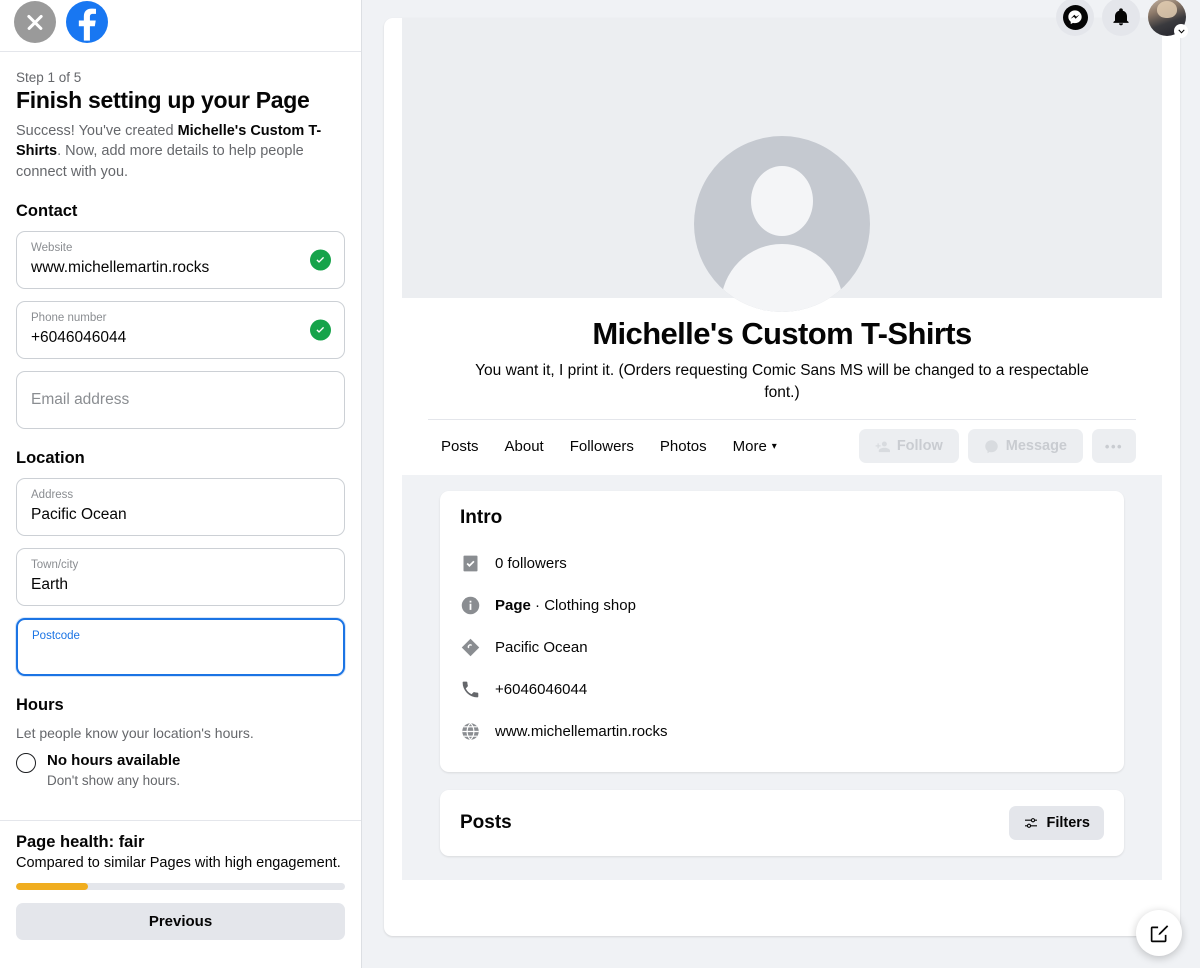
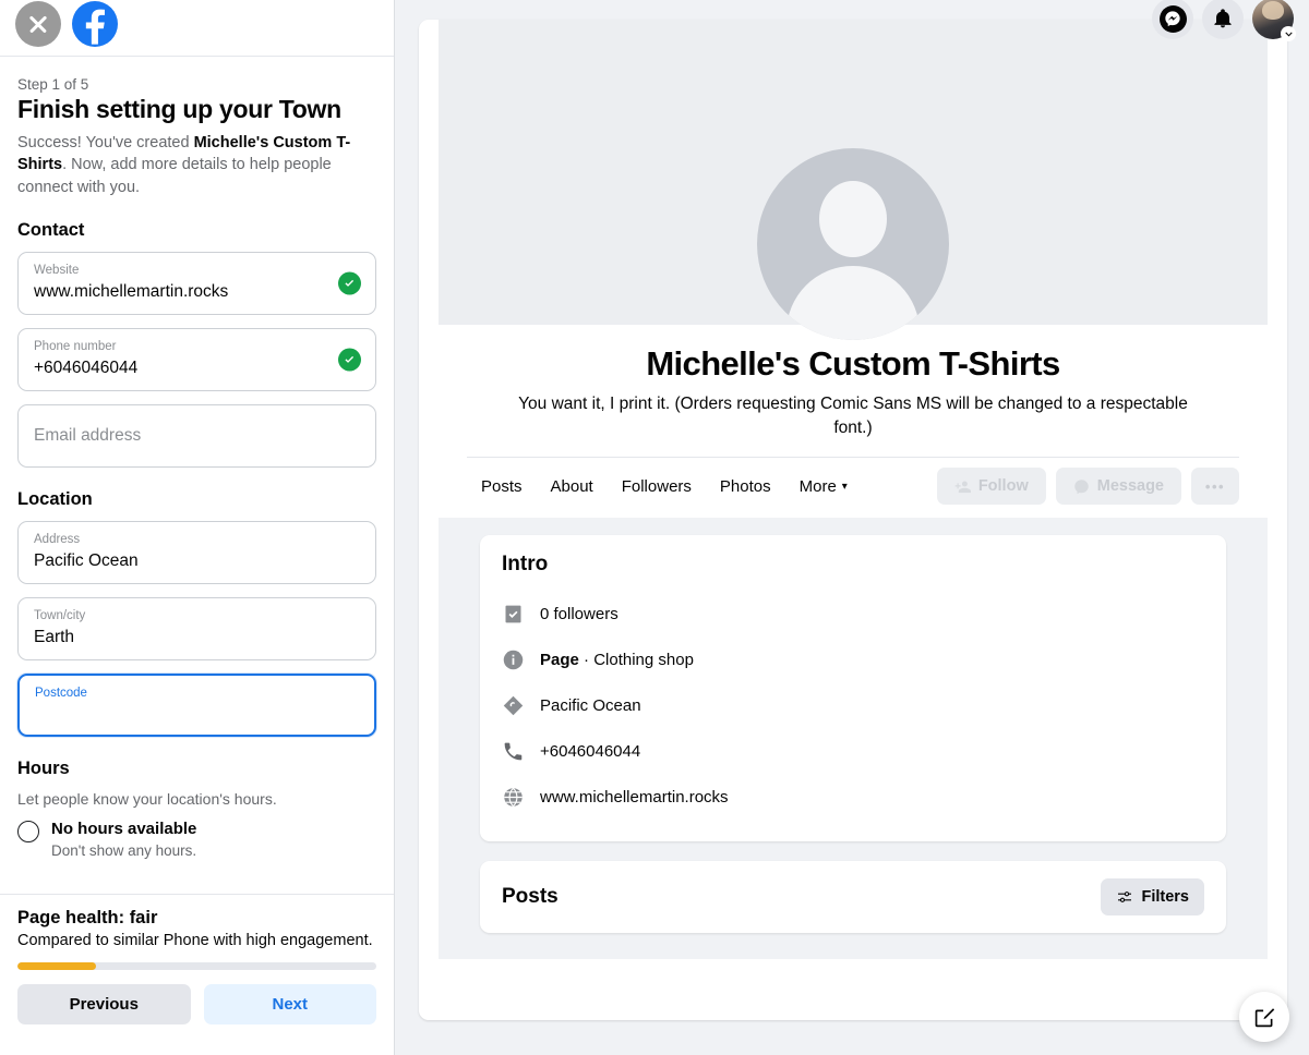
  Step 1 of 5
- Finish setting up your Page
+ Finish setting up your Town
  Success! You've created Michelle's Custom T-Shirts. Now, add more details to help people connect with you.
  Contact
  Website
  www.michellemartin.rocks
  Phone number
  +6046046044
  Email address
  Location
  Address
  Pacific Ocean
  Town/city
  Earth
  Postcode
  Hours
  Let people know your location's hours.
  No hours available
  Don't show any hours.
  Page health: fair
- Compared to similar Pages with high engagement.
+ Compared to similar Phone with high engagement.
  Previous
+ Next
  Michelle's Custom T-Shirts
  You want it, I print it. (Orders requesting Comic Sans MS will be changed to a respectable font.)
  Posts
  About
  Followers
  Photos
  More
  ▾
  Follow
  Message
  •••
  Intro
  0 followers
  Page · Clothing shop
  Pacific Ocean
  +6046046044
  www.michellemartin.rocks
  Posts
  Filters
